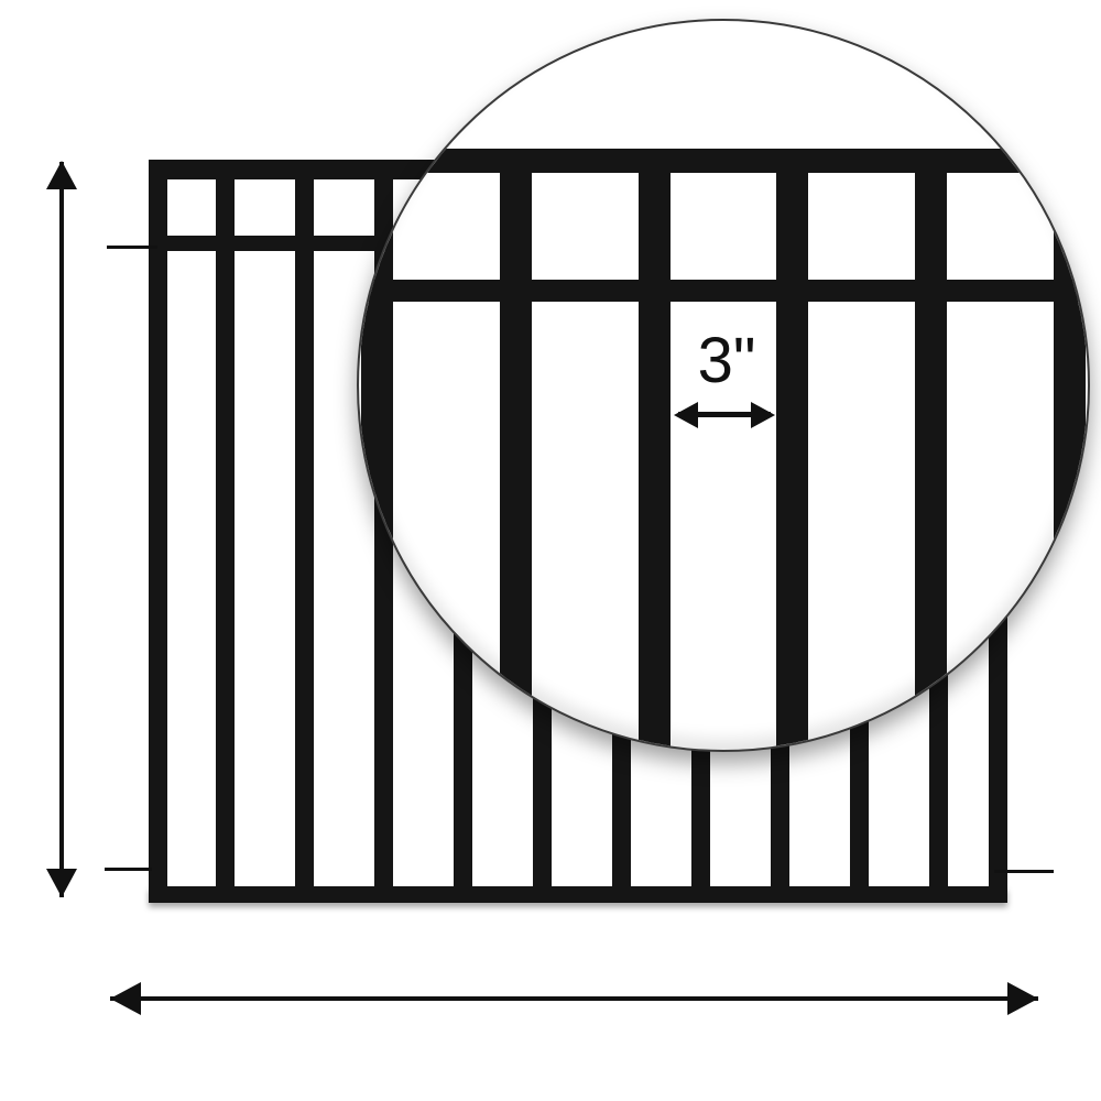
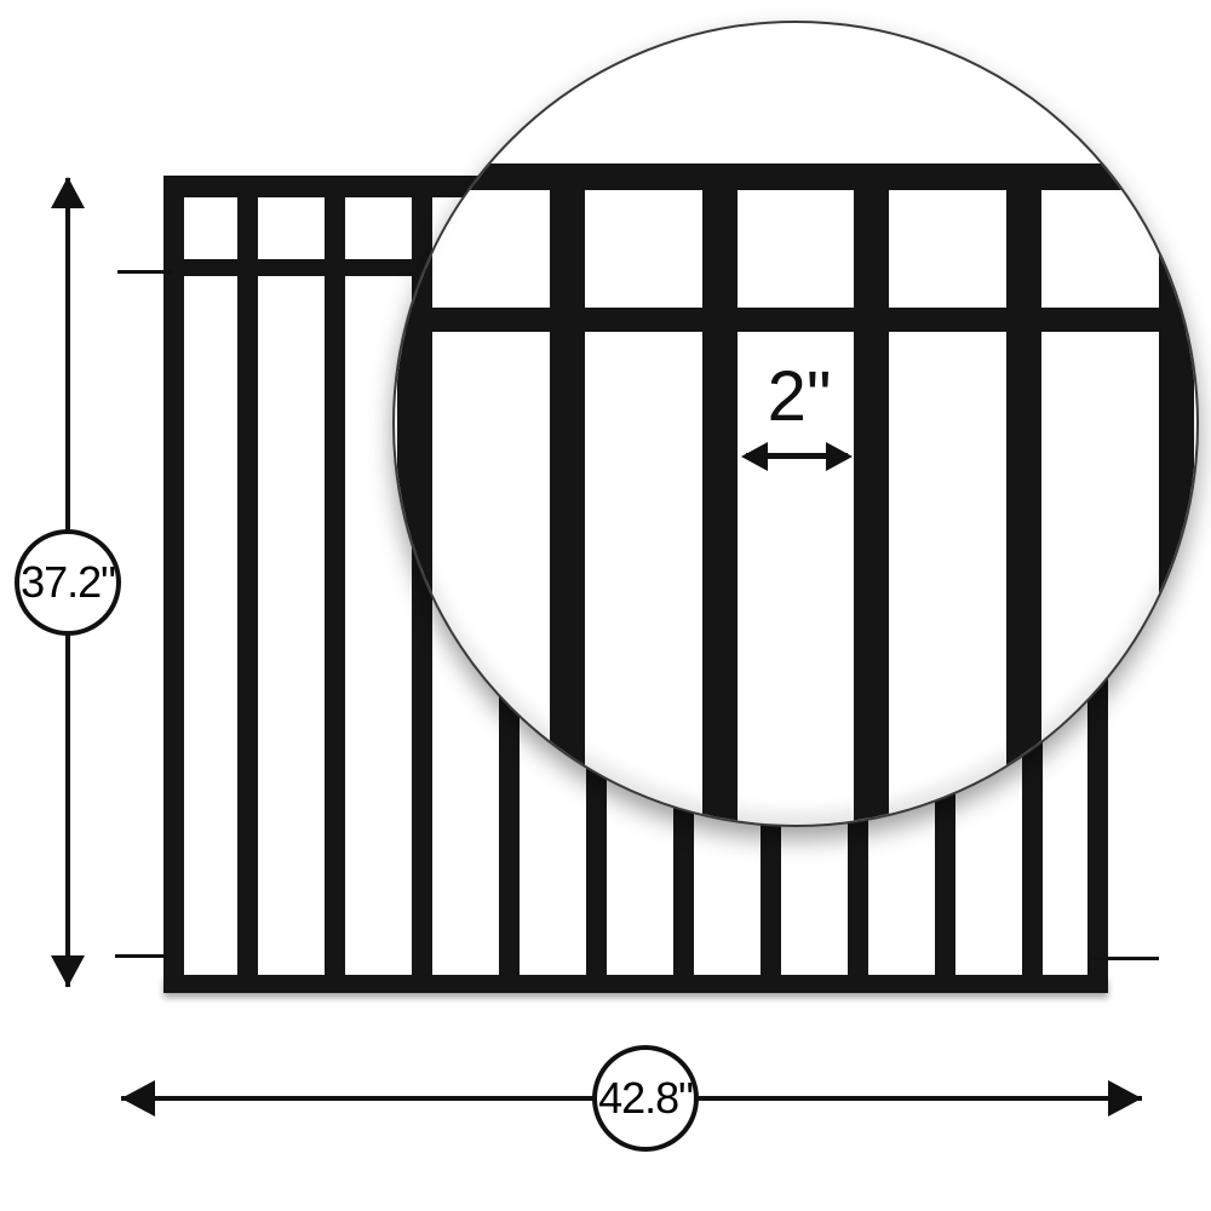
+ 37.2"
+ 42.8"
- 3"
+ 2"
